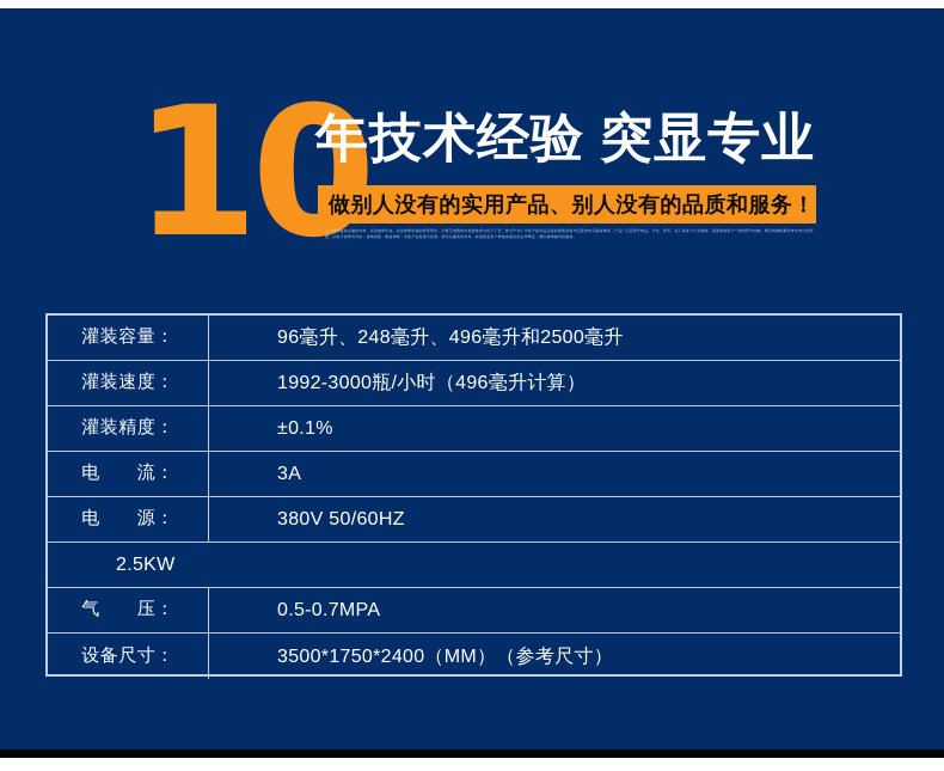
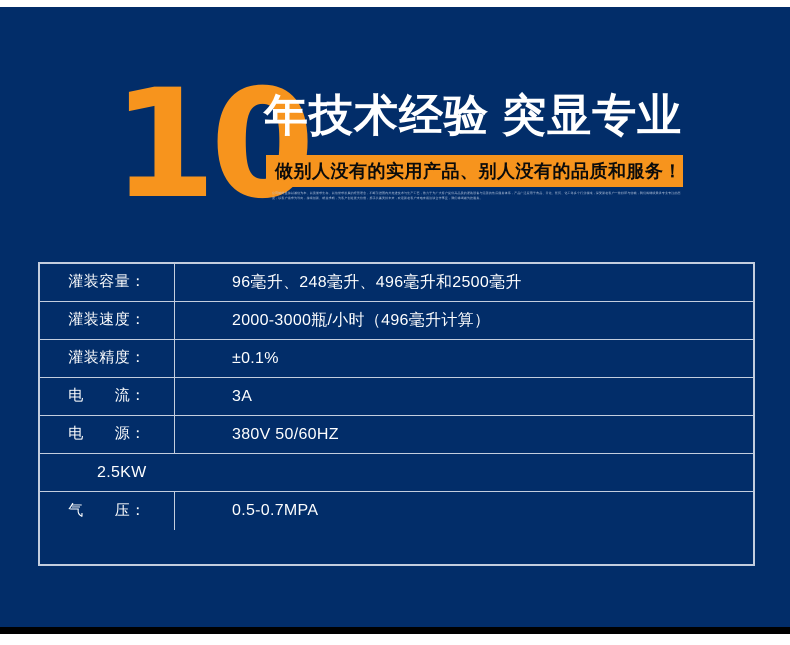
  10
  年技术经验 突显专业
  做别人没有的实用产品、别人没有的品质和服务！
  灌装容量：
  96毫升、248毫升、496毫升和2500毫升
  灌装速度：
- 1992-3000瓶/小时（496毫升计算）
+ 2000-3000瓶/小时（496毫升计算）
  灌装精度：
  ±0.1%
  电 流：
  3A
  电 源：
  380V 50/60HZ
  2.5KW
  气 压：
  0.5-0.7MPA
- 设备尺寸：
- 3500*1750*2400（MM）（参考尺寸）
